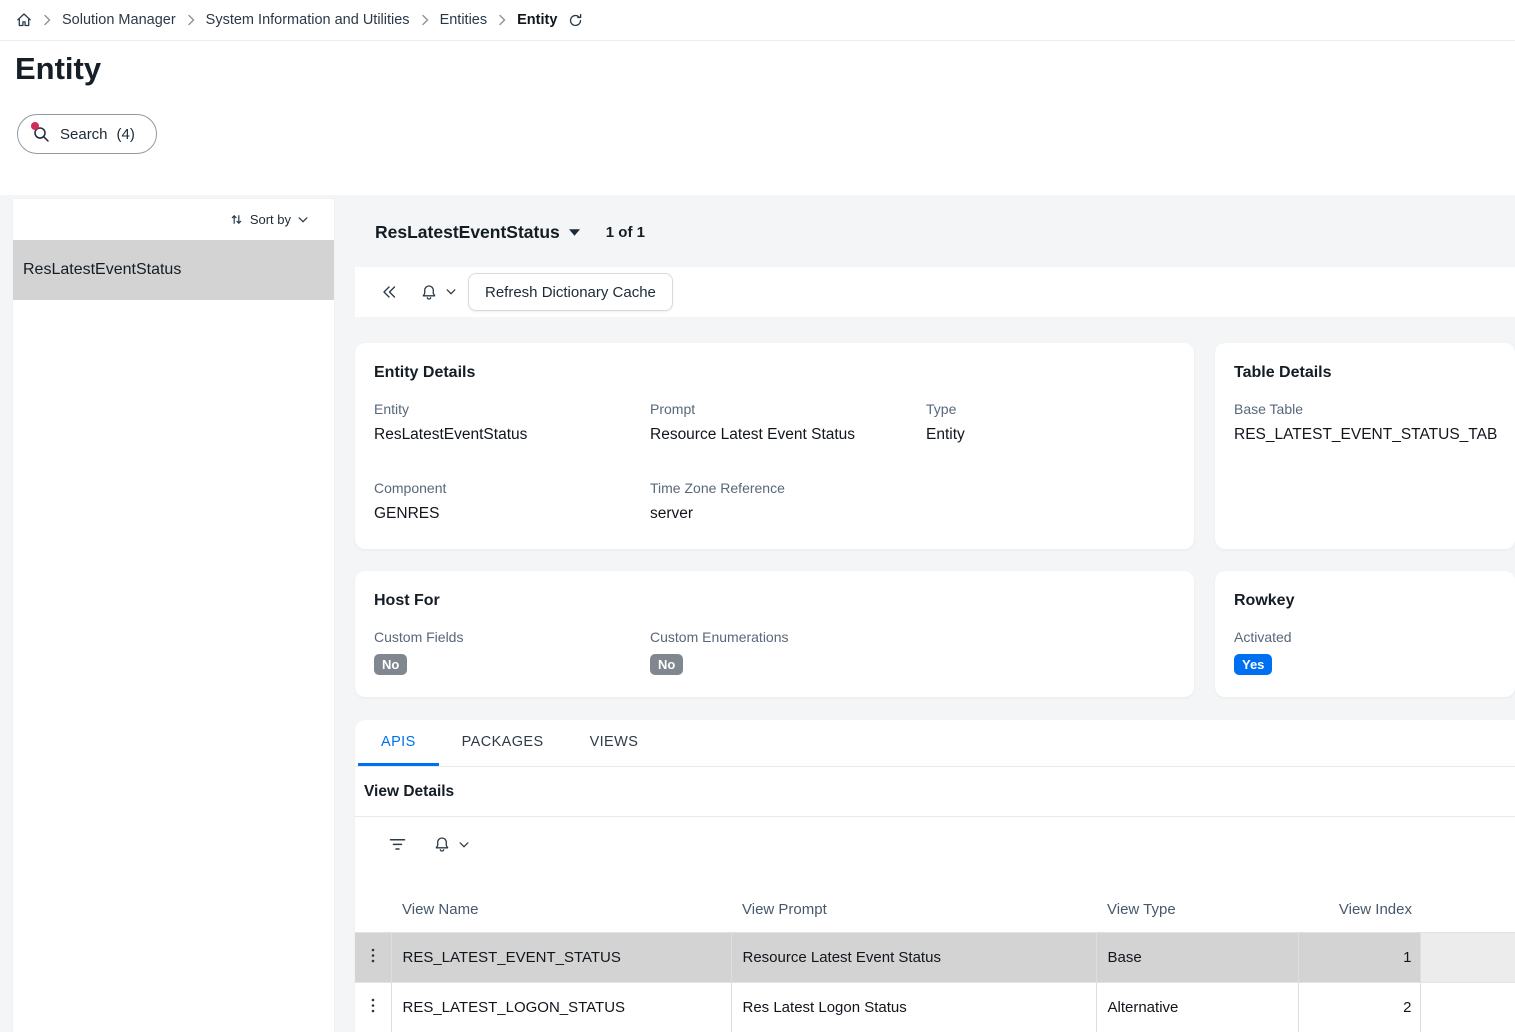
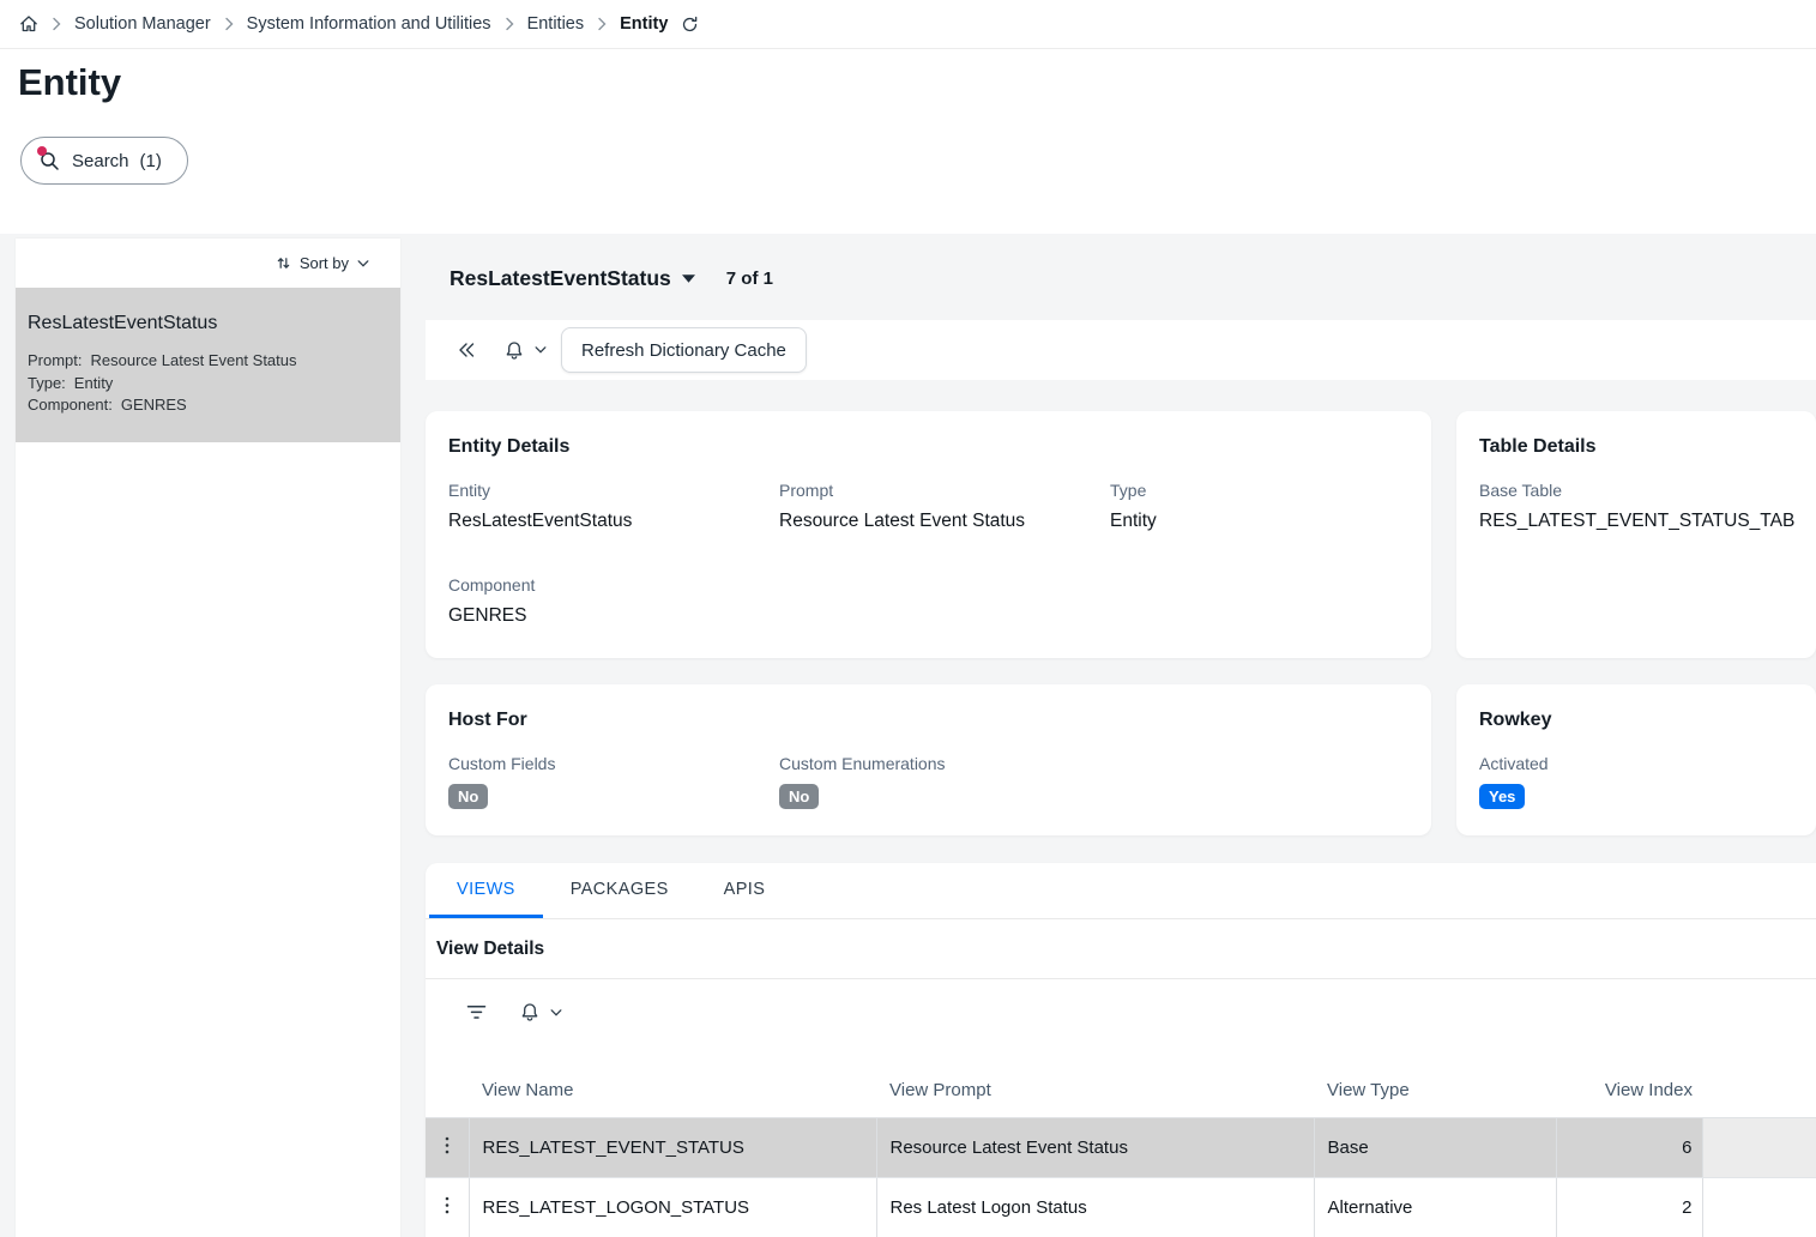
  Solution Manager
  System Information and Utilities
  Entities
  Entity
  Entity
  Search
- (4)
+ (1)
  Sort by
  ResLatestEventStatus
+ Prompt: Resource Latest Event Status
+ Type: Entity
+ Component: GENRES
  ResLatestEventStatus
- 1 of 1
+ 7 of 1
  Refresh Dictionary Cache
  Entity Details
  Entity
  ResLatestEventStatus
  Prompt
  Resource Latest Event Status
  Type
  Entity
  Component
  GENRES
- Time Zone Reference
- server
  Table Details
  Base Table
  RES_LATEST_EVENT_STATUS_TAB
  Host For
  Custom Fields
  No
  Custom Enumerations
  No
  Rowkey
  Activated
  Yes
- APIS
+ VIEWS
  PACKAGES
- VIEWS
+ APIS
  View Details
  	View Name	View Prompt	View Type	View Index
- 	RES_LATEST_EVENT_STATUS	Resource Latest Event Status	Base	1
+ 	RES_LATEST_EVENT_STATUS	Resource Latest Event Status	Base	6
  	RES_LATEST_LOGON_STATUS	Res Latest Logon Status	Alternative	2
